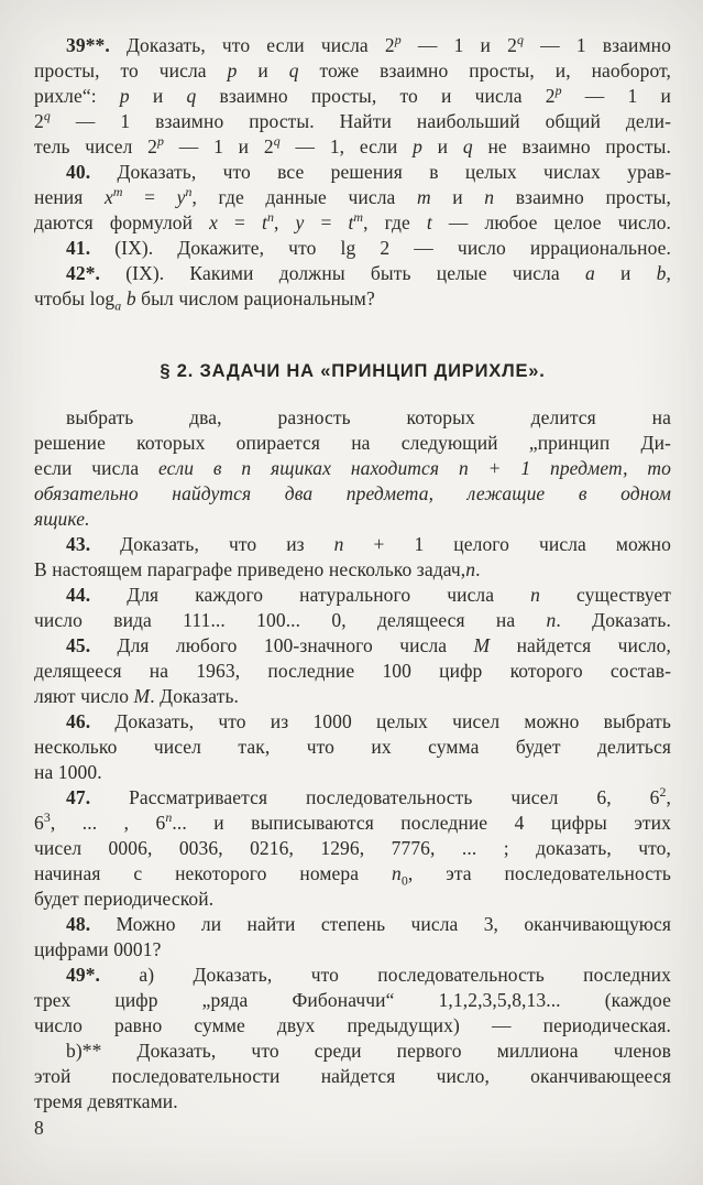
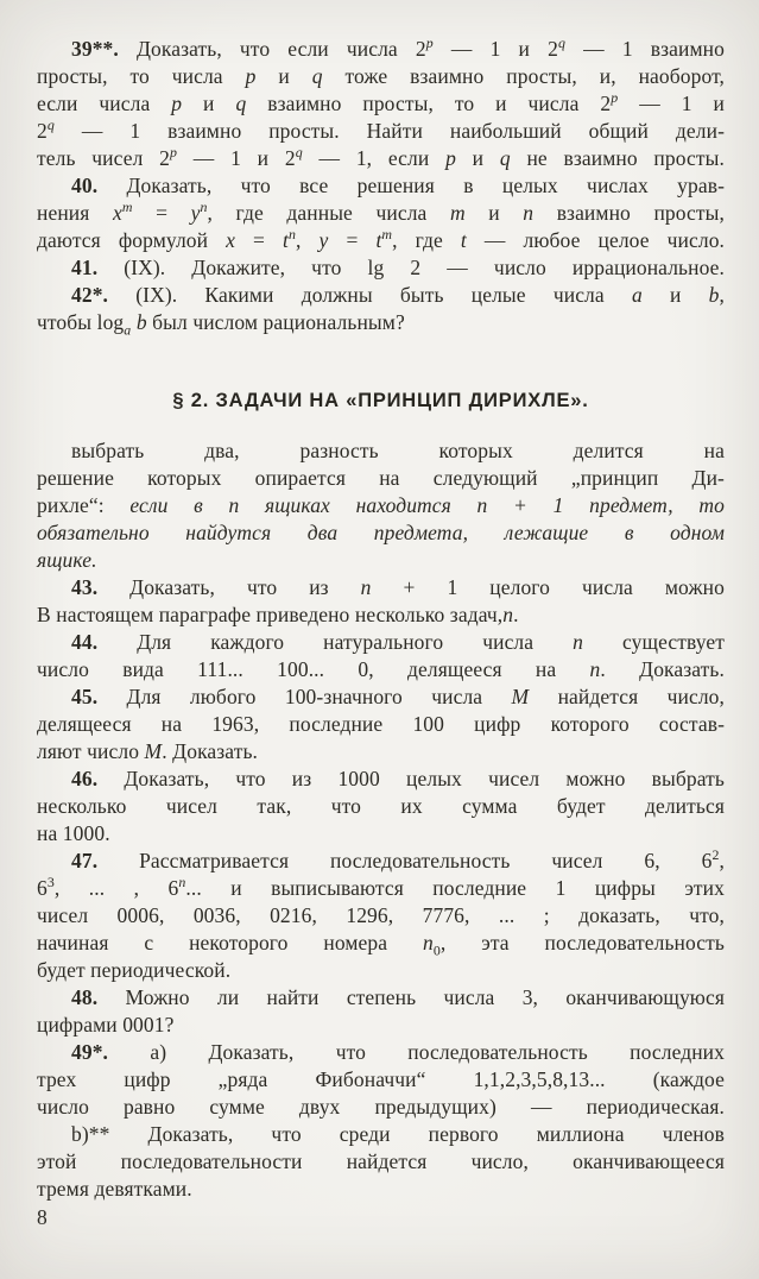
  39**. Доказать, что если числа 2p — 1 и 2q — 1 взаимно
  просты, то числа p и q тоже взаимно просты, и, наоборот,
- рихле“: p и q взаимно просты, то и числа 2p — 1 и
+ если числа p и q взаимно просты, то и числа 2p — 1 и
  2q — 1 взаимно просты. Найти наибольший общий дели-
  тель чисел 2p — 1 и 2q — 1, если p и q не взаимно просты.
  40. Доказать, что все решения в целых числах урав-
  нения xm = yn, где данные числа m и n взаимно просты,
  даются формулой x = tn, y = tm, где t — любое целое число.
  41. (IX). Докажите, что lg 2 — число иррациональное.
  42*. (IX). Какими должны быть целые числа a и b,
  чтобы loga b был числом рациональным?
  § 2. ЗАДАЧИ НА «ПРИНЦИП ДИРИХЛЕ».
  выбрать два, разность которых делится на
  решение которых опирается на следующий „принцип Ди-
- если числа если в n ящиках находится n + 1 предмет, то
+ рихле“: если в n ящиках находится n + 1 предмет, то
  обязательно найдутся два предмета, лежащие в одном
  ящике.
  43. Доказать, что из n + 1 целого числа можно
  В настоящем параграфе приведено несколько задач,n.
  44. Для каждого натурального числа n существует
  число вида 111... 100... 0, делящееся на n. Доказать.
  45. Для любого 100-значного числа M найдется число,
  делящееся на 1963, последние 100 цифр которого состав-
  ляют число M. Доказать.
  46. Доказать, что из 1000 целых чисел можно выбрать
  несколько чисел так, что их сумма будет делиться
  на 1000.
  47. Рассматривается последовательность чисел 6, 62,
- 63, ... , 6n... и выписываются последние 4 цифры этих
+ 63, ... , 6n... и выписываются последние 1 цифры этих
  чисел 0006, 0036, 0216, 1296, 7776, ... ; доказать, что,
  начиная с некоторого номера n0, эта последовательность
  будет периодической.
  48. Можно ли найти степень числа 3, оканчивающуюся
  цифрами 0001?
  49*. а) Доказать, что последовательность последних
  трех цифр „ряда Фибоначчи“ 1,1,2,3,5,8,13... (каждое
  число равно сумме двух предыдущих) — периодическая.
  b)** Доказать, что среди первого миллиона членов
  этой последовательности найдется число, оканчивающееся
  тремя девятками.
  8
